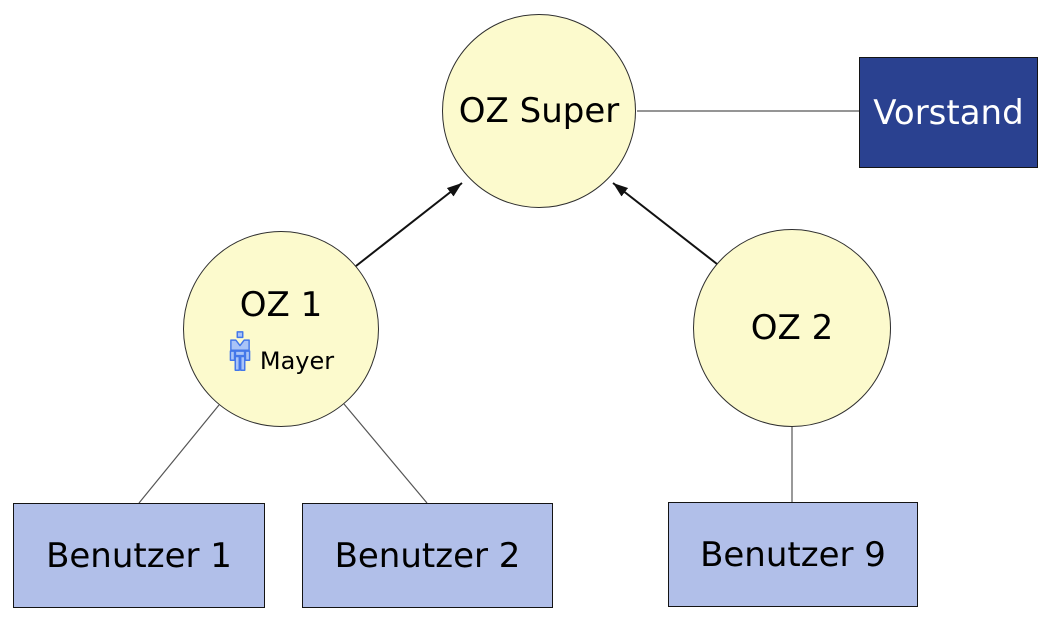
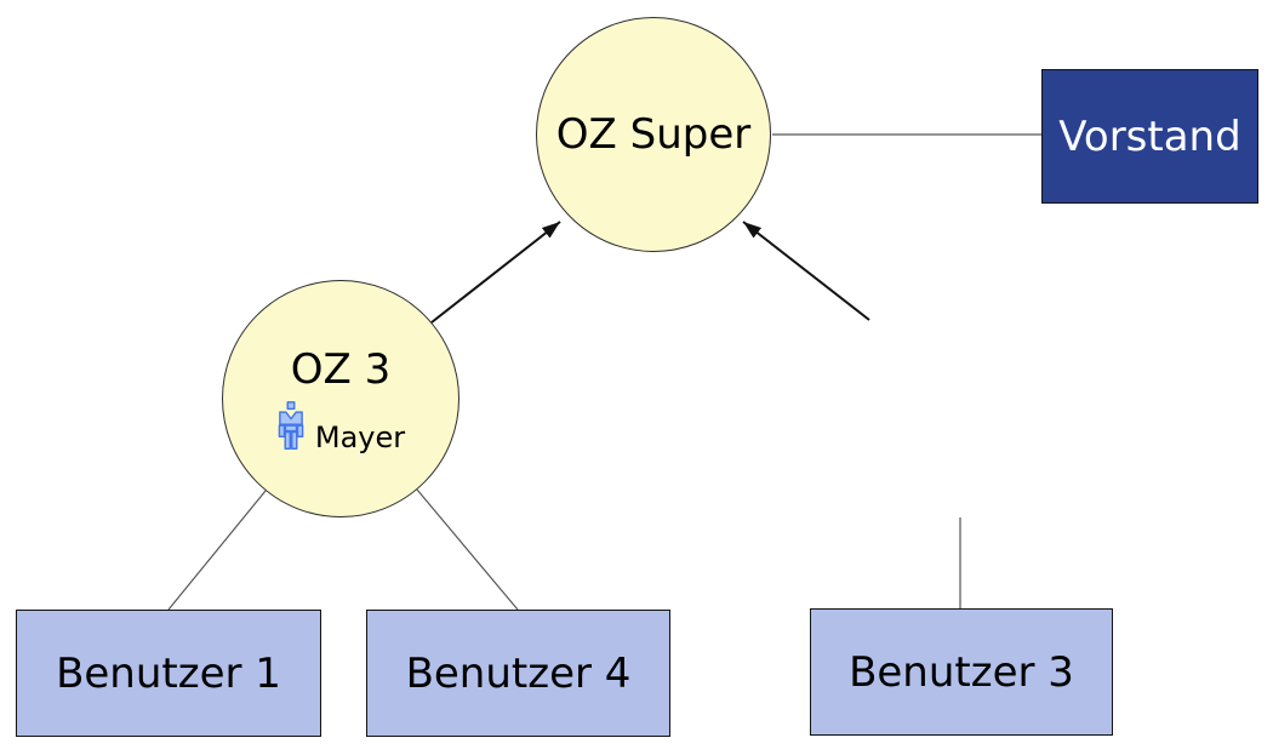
  OZ Super
- OZ 1
+ OZ 3
  Mayer
- OZ 2
  Vorstand
  Benutzer 1
- Benutzer 2
+ Benutzer 4
- Benutzer 9
+ Benutzer 3
